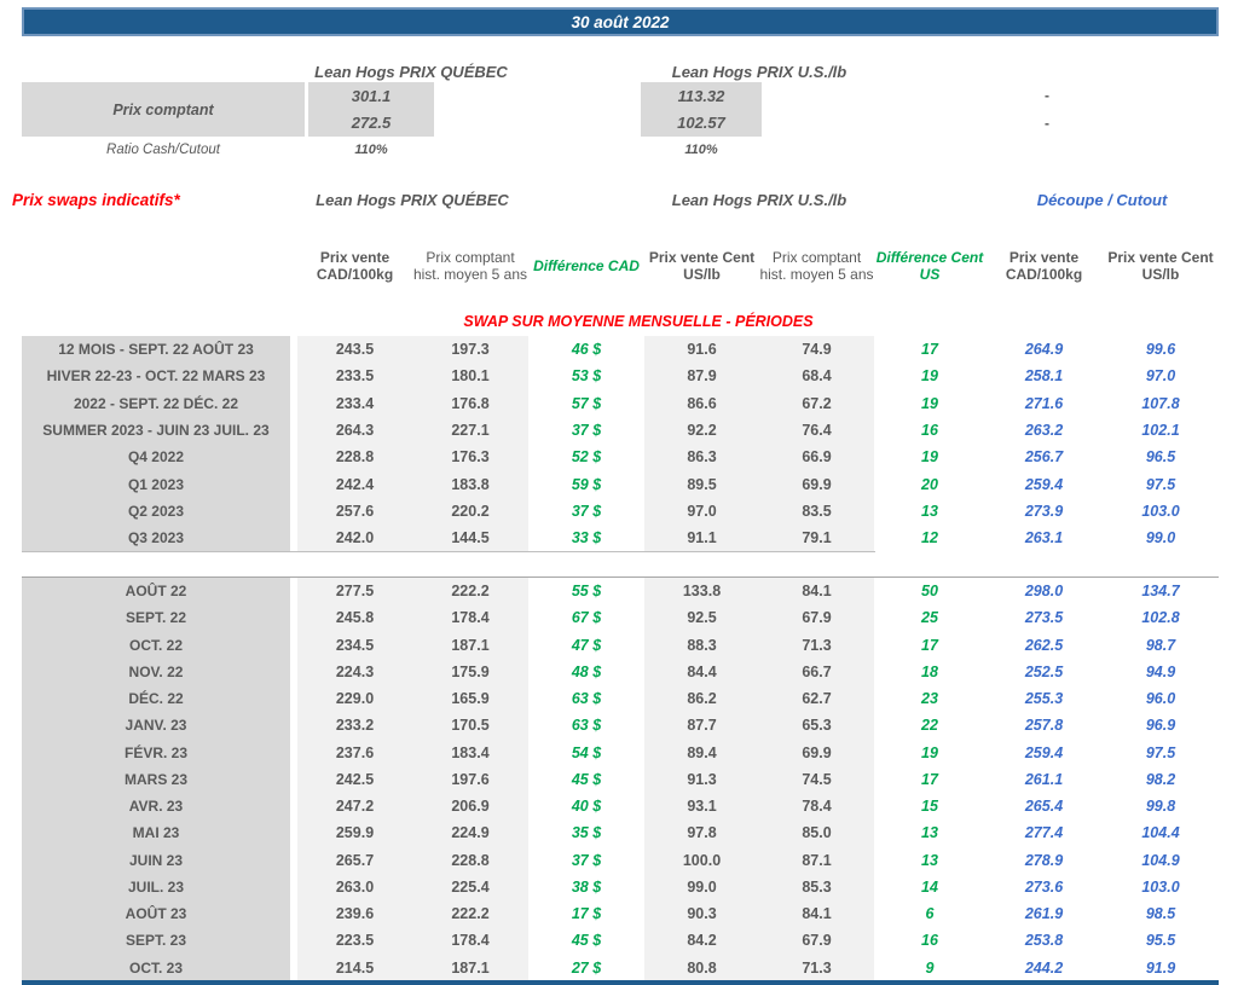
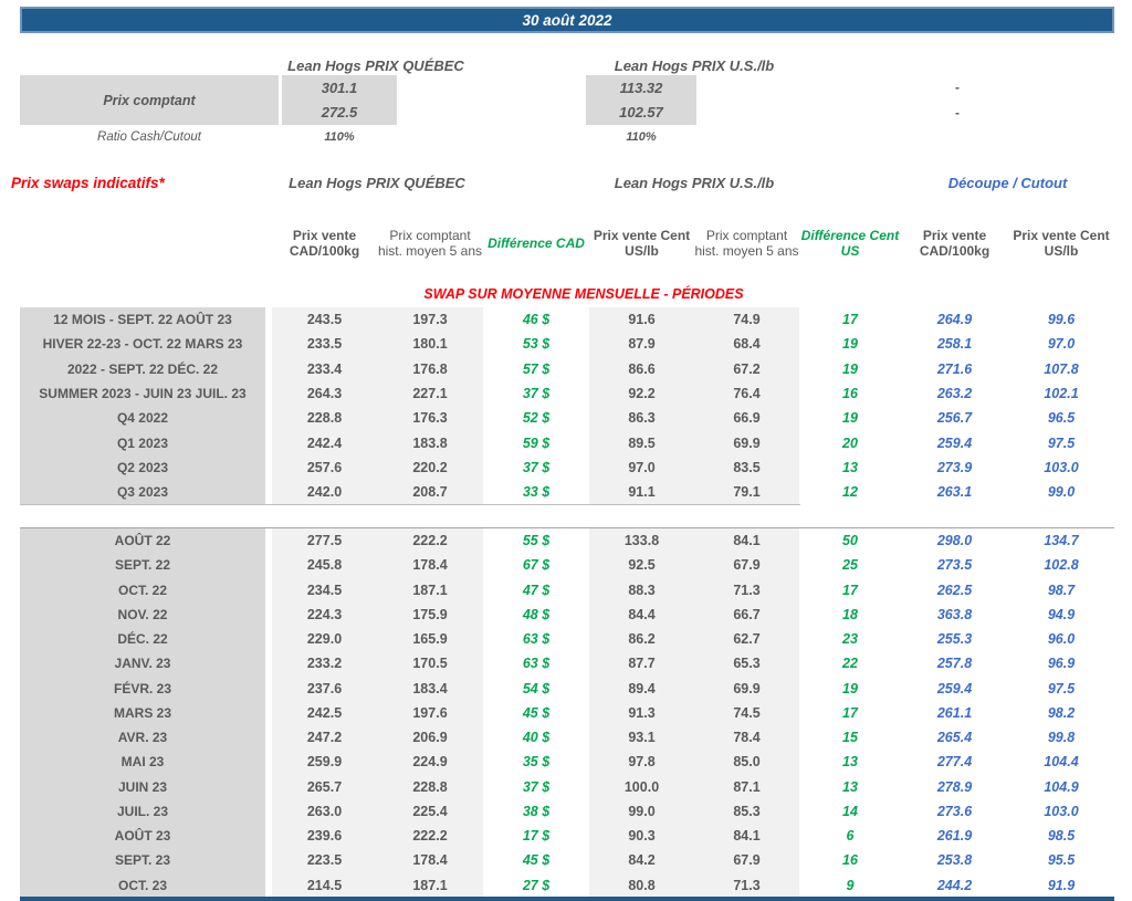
  30 août 2022
  Lean Hogs PRIX QUÉBEC
  Lean Hogs PRIX U.S./lb
  Prix comptant
  301.1
  272.5
  113.32
  102.57
  -
  -
  Ratio Cash/Cutout
  110%
  110%
  Prix swaps indicatifs*
  Lean Hogs PRIX QUÉBEC
  Lean Hogs PRIX U.S./lb
  Découpe / Cutout
  Prix vente CAD/100kg
  Prix comptant hist. moyen 5 ans
  Différence CAD
  Prix vente Cent US/lb
  Prix comptant hist. moyen 5 ans
  Différence Cent US
  Prix vente CAD/100kg
  Prix vente Cent US/lb
  SWAP SUR MOYENNE MENSUELLE - PÉRIODES
  12 MOIS - SEPT. 22 AOÛT 23
  243.5
  197.3
  46 $
  91.6
  74.9
  17
  264.9
  99.6
  HIVER 22-23 - OCT. 22 MARS 23
  233.5
  180.1
  53 $
  87.9
  68.4
  19
  258.1
  97.0
  2022 - SEPT. 22 DÉC. 22
  233.4
  176.8
  57 $
  86.6
  67.2
  19
  271.6
  107.8
  SUMMER 2023 - JUIN 23 JUIL. 23
  264.3
  227.1
  37 $
  92.2
  76.4
  16
  263.2
  102.1
  Q4 2022
  228.8
  176.3
  52 $
  86.3
  66.9
  19
  256.7
  96.5
  Q1 2023
  242.4
  183.8
  59 $
  89.5
  69.9
  20
  259.4
  97.5
  Q2 2023
  257.6
  220.2
  37 $
  97.0
  83.5
  13
  273.9
  103.0
  Q3 2023
  242.0
- 144.5
+ 208.7
  33 $
  91.1
  79.1
  12
  263.1
  99.0
  AOÛT 22
  277.5
  222.2
  55 $
  133.8
  84.1
  50
  298.0
  134.7
  SEPT. 22
  245.8
  178.4
  67 $
  92.5
  67.9
  25
  273.5
  102.8
  OCT. 22
  234.5
  187.1
  47 $
  88.3
  71.3
  17
  262.5
  98.7
  NOV. 22
  224.3
  175.9
  48 $
  84.4
  66.7
  18
- 252.5
+ 363.8
  94.9
  DÉC. 22
  229.0
  165.9
  63 $
  86.2
  62.7
  23
  255.3
  96.0
  JANV. 23
  233.2
  170.5
  63 $
  87.7
  65.3
  22
  257.8
  96.9
  FÉVR. 23
  237.6
  183.4
  54 $
  89.4
  69.9
  19
  259.4
  97.5
  MARS 23
  242.5
  197.6
  45 $
  91.3
  74.5
  17
  261.1
  98.2
  AVR. 23
  247.2
  206.9
  40 $
  93.1
  78.4
  15
  265.4
  99.8
  MAI 23
  259.9
  224.9
  35 $
  97.8
  85.0
  13
  277.4
  104.4
  JUIN 23
  265.7
  228.8
  37 $
  100.0
  87.1
  13
  278.9
  104.9
  JUIL. 23
  263.0
  225.4
  38 $
  99.0
  85.3
  14
  273.6
  103.0
  AOÛT 23
  239.6
  222.2
  17 $
  90.3
  84.1
  6
  261.9
  98.5
  SEPT. 23
  223.5
  178.4
  45 $
  84.2
  67.9
  16
  253.8
  95.5
  OCT. 23
  214.5
  187.1
  27 $
  80.8
  71.3
  9
  244.2
  91.9
